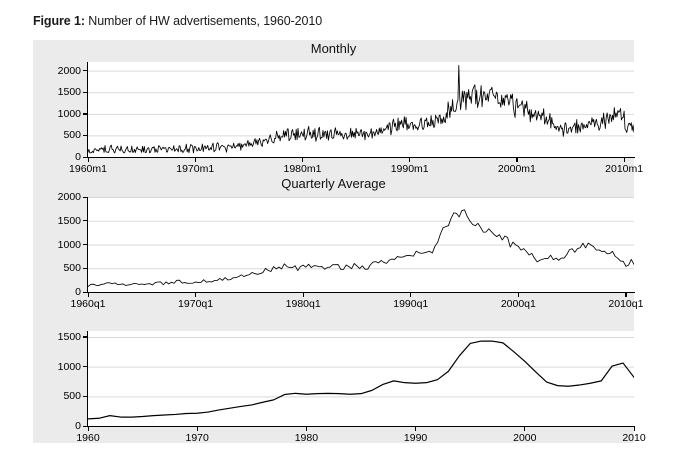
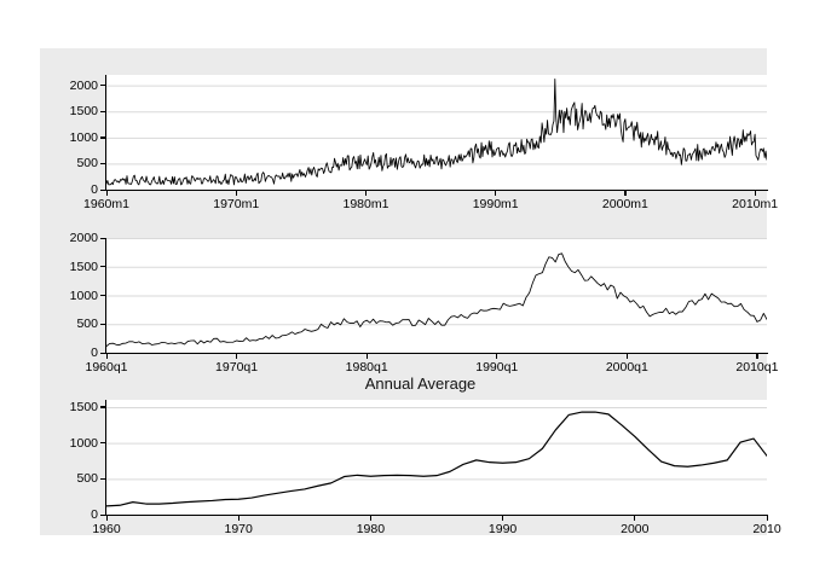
- Figure 1: Number of HW advertisements, 1960-2010
- Monthly
  0
  500
  1000
  1500
  2000
  1960m1
  1970m1
  1980m1
  1990m1
  2000m1
  2010m1
- Quarterly Average
  0
  500
  1000
  1500
  2000
  1960q1
  1970q1
  1980q1
  1990q1
  2000q1
  2010q1
+ Annual Average
  0
  500
  1000
  1500
  1960
  1970
  1980
  1990
  2000
  2010
